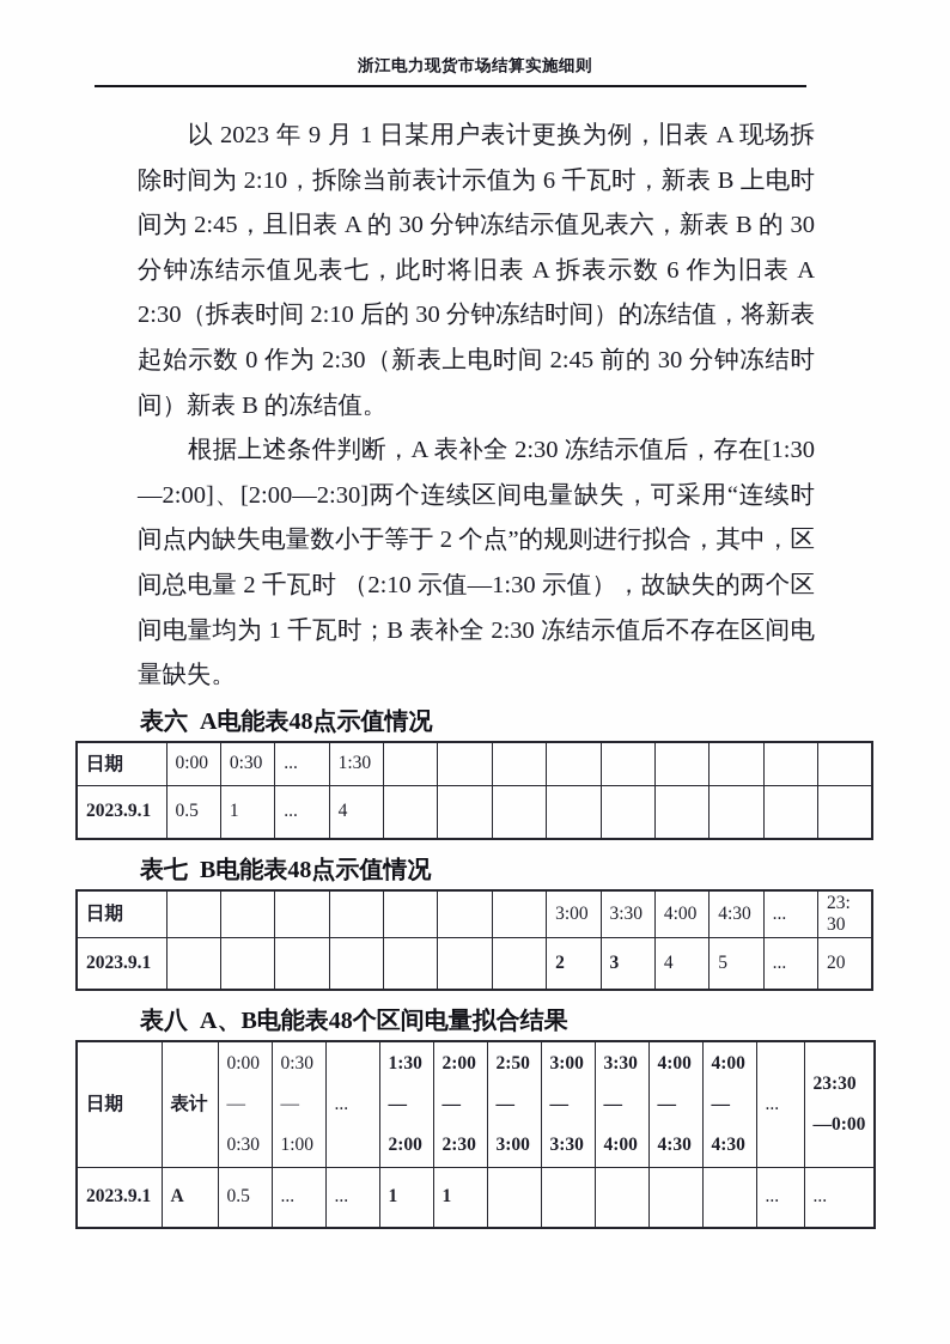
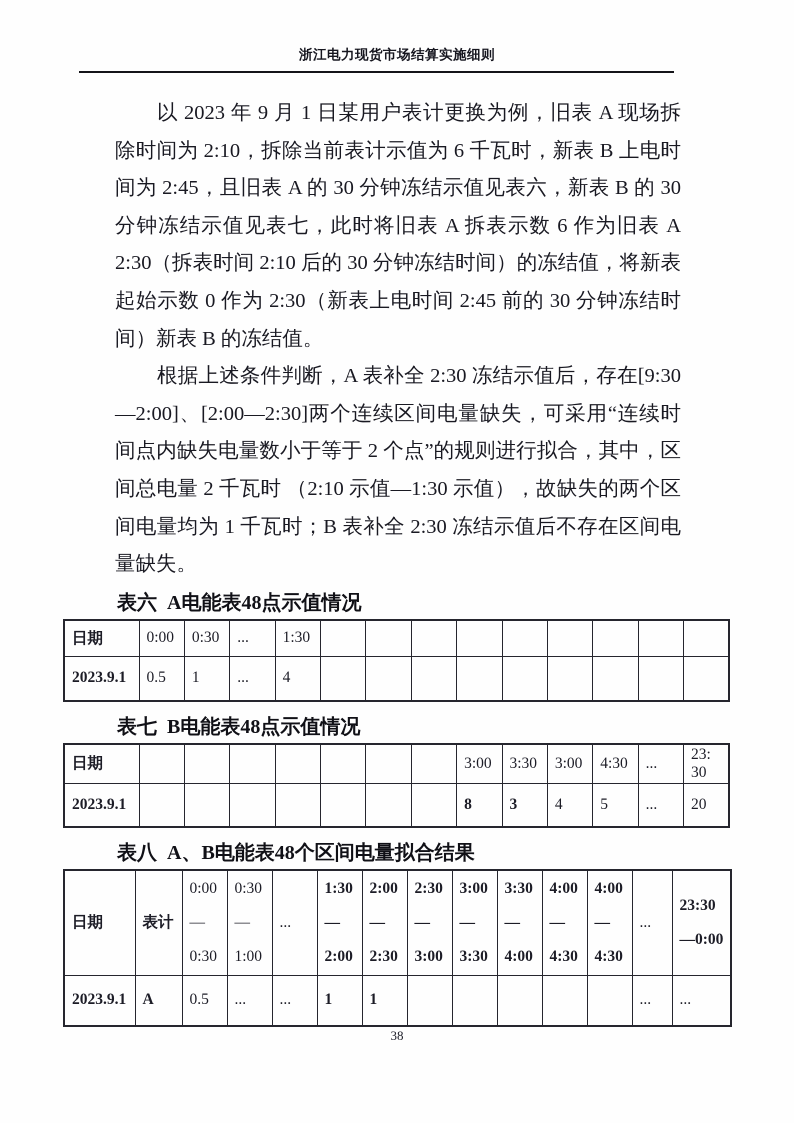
  浙江电力现货市场结算实施细则
  以 2023 年 9 月 1 日某用户表计更换为例，旧表 A 现场拆除时间为 2:10，拆除当前表计示值为 6 千瓦时，新表 B 上电时间为 2:45，且旧表 A 的 30 分钟冻结示值见表六，新表 B 的 30 分钟冻结示值见表七，此时将旧表 A 拆表示数 6 作为旧表 A 2:30（拆表时间 2:10 后的 30 分钟冻结时间）的冻结值，将新表起始示数 0 作为 2:30（新表上电时间 2:45 前的 30 分钟冻结时间）新表 B 的冻结值。
- 根据上述条件判断，A 表补全 2:30 冻结示值后，存在[1:30—2:00]、[2:00—2:30]两个连续区间电量缺失，可采用“连续时间点内缺失电量数小于等于 2 个点”的规则进行拟合，其中，区间总电量 2 千瓦时 （2:10 示值—1:30 示值），故缺失的两个区间电量均为 1 千瓦时；B 表补全 2:30 冻结示值后不存在区间电量缺失。
+ 根据上述条件判断，A 表补全 2:30 冻结示值后，存在[9:30—2:00]、[2:00—2:30]两个连续区间电量缺失，可采用“连续时间点内缺失电量数小于等于 2 个点”的规则进行拟合，其中，区间总电量 2 千瓦时 （2:10 示值—1:30 示值），故缺失的两个区间电量均为 1 千瓦时；B 表补全 2:30 冻结示值后不存在区间电量缺失。
  表六 A电能表48点示值情况
  日期	0:00	0:30	...	1:30
  2023.9.1	0.5	1	...	4
  表七 B电能表48点示值情况
- 日期								3:00	3:30	4:00	4:30	...	23: 30
+ 日期								3:00	3:30	3:00	4:30	...	23: 30
- 2023.9.1								2	3	4	5	...	20
+ 2023.9.1								8	3	4	5	...	20
  表八 A、B电能表48个区间电量拟合结果
- 日期	表计	0:00 — 0:30	0:30 — 1:00	...	1:30 — 2:00	2:00 — 2:30	2:50 — 3:00	3:00 — 3:30	3:30 — 4:00	4:00 — 4:30	4:00 — 4:30	...	23:30 —0:00
+ 日期	表计	0:00 — 0:30	0:30 — 1:00	...	1:30 — 2:00	2:00 — 2:30	2:30 — 3:00	3:00 — 3:30	3:30 — 4:00	4:00 — 4:30	4:00 — 4:30	...	23:30 —0:00
  2023.9.1	A	0.5	...	...	1	1						...	...
+ 38
